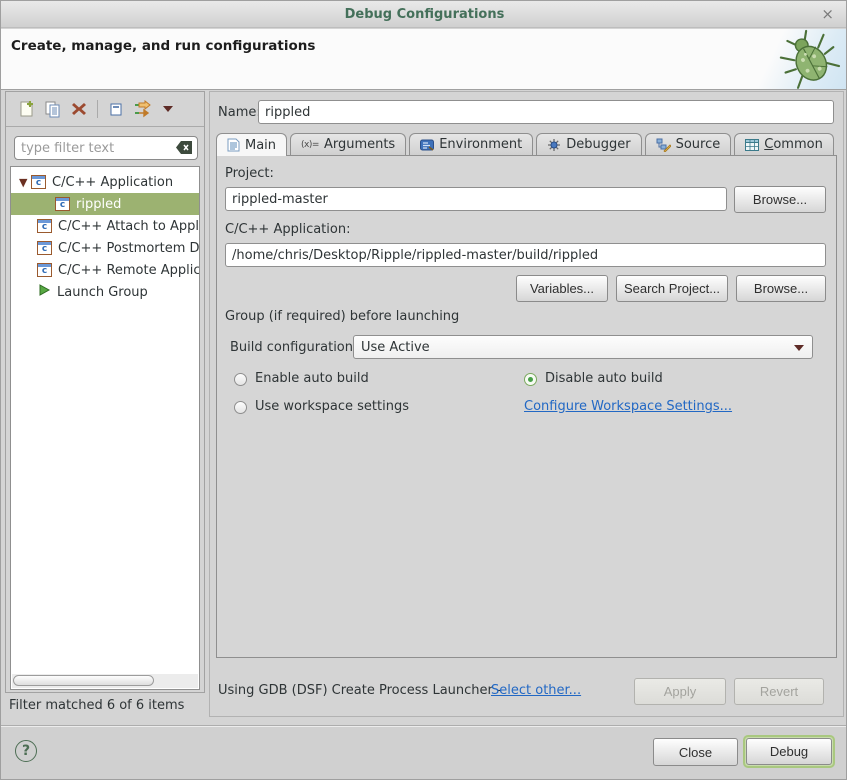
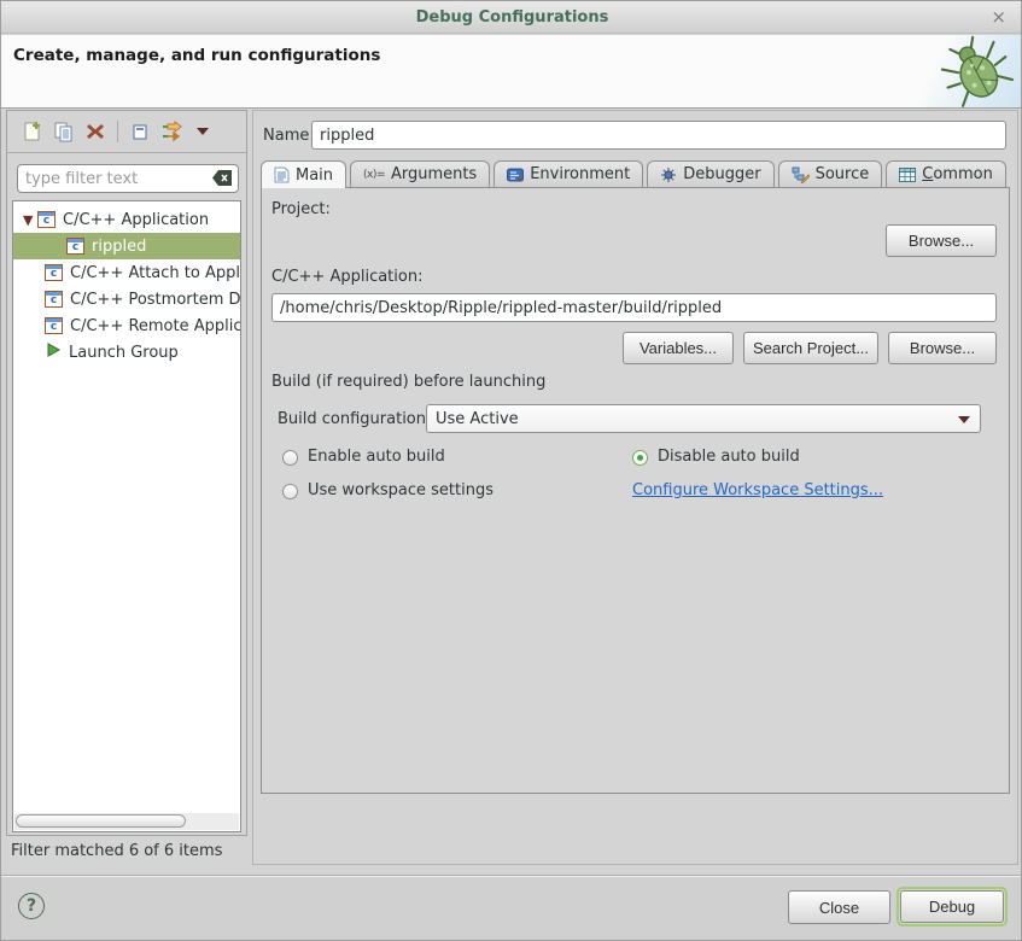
  Debug Configurations
  ×
  Create, manage, and run configurations
  type filter text
  ▼
  C/C++ Application
  rippled
  C/C++ Attach to Appl
  C/C++ Remote Applic
  Launch Group
  Filter matched 6 of 6 items
  Name
  rippled
  Main
  (x)=
  Arguments
  Environment
  Debugger
  Source
  Common
  Project:
- rippled-master
  Browse...
  C/C++ Application:
  /home/chris/Desktop/Ripple/rippled-master/build/rippled
  Variables...
  Search Project...
  Browse...
- Group (if required) before launching
+ Build (if required) before launching
  Build configuration
  Use Active
  Enable auto build
  Disable auto build
  Use workspace settings
  Configure Workspace Settings...
- Using GDB (DSF) Create Process Launcher -
- Select other...
- Apply
- Revert
  ?
  Close
  Debug
